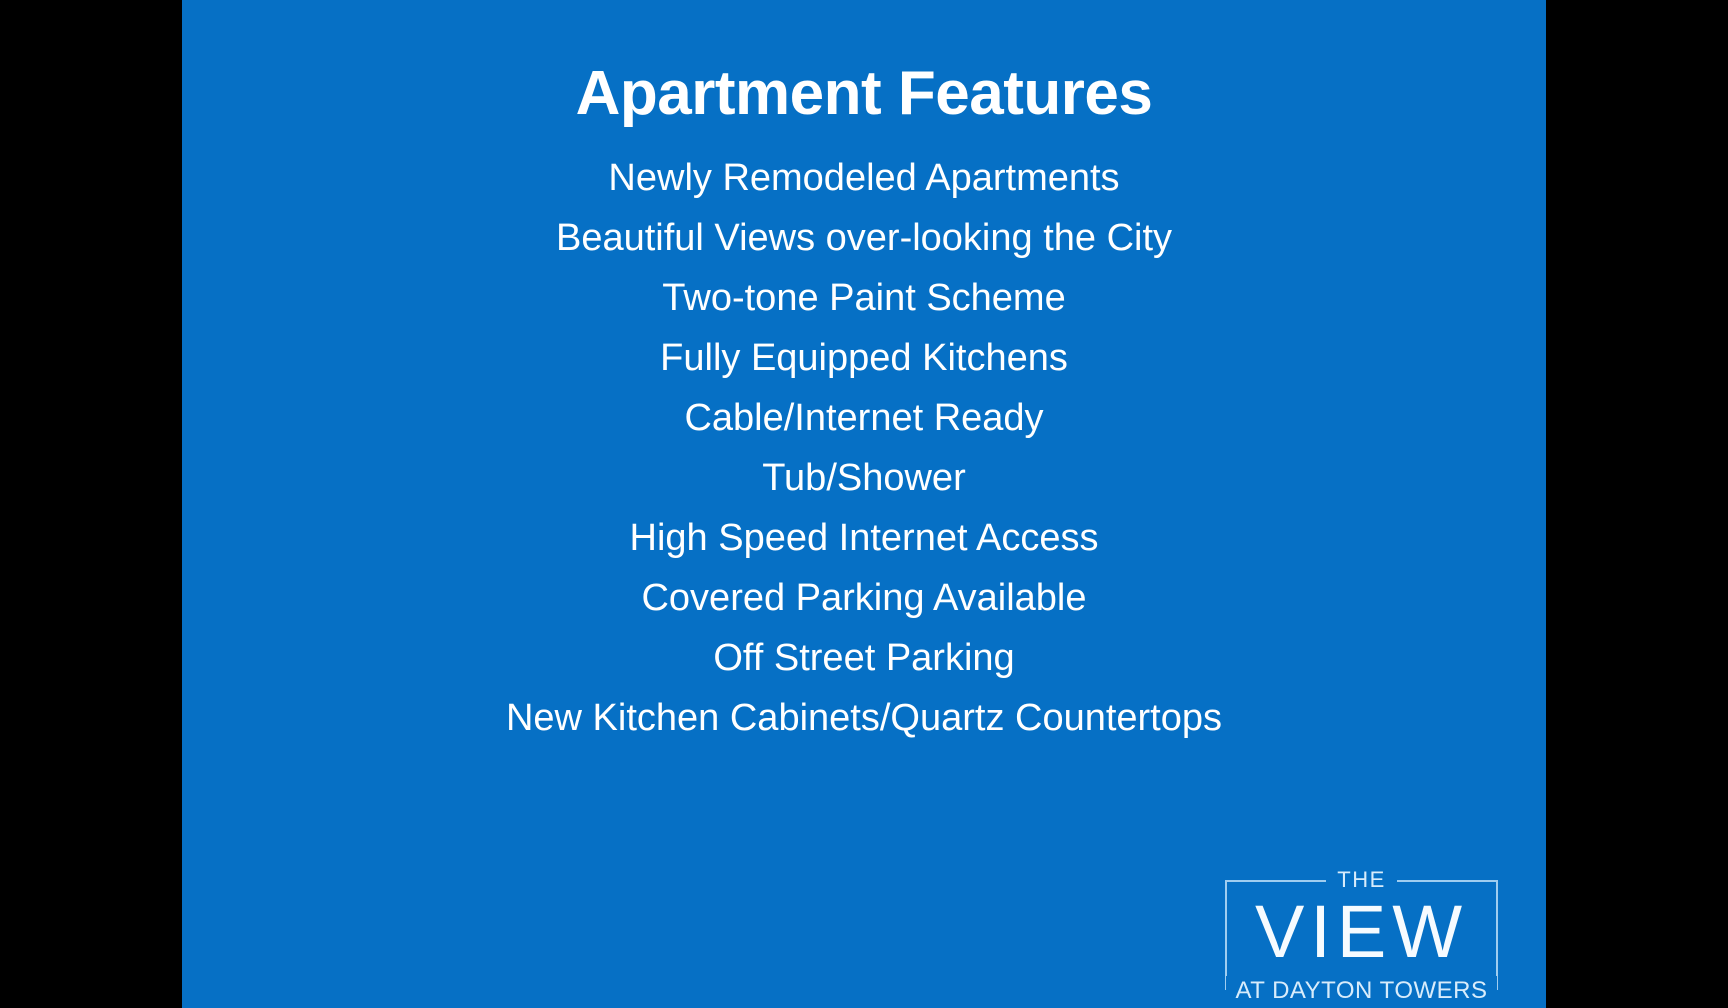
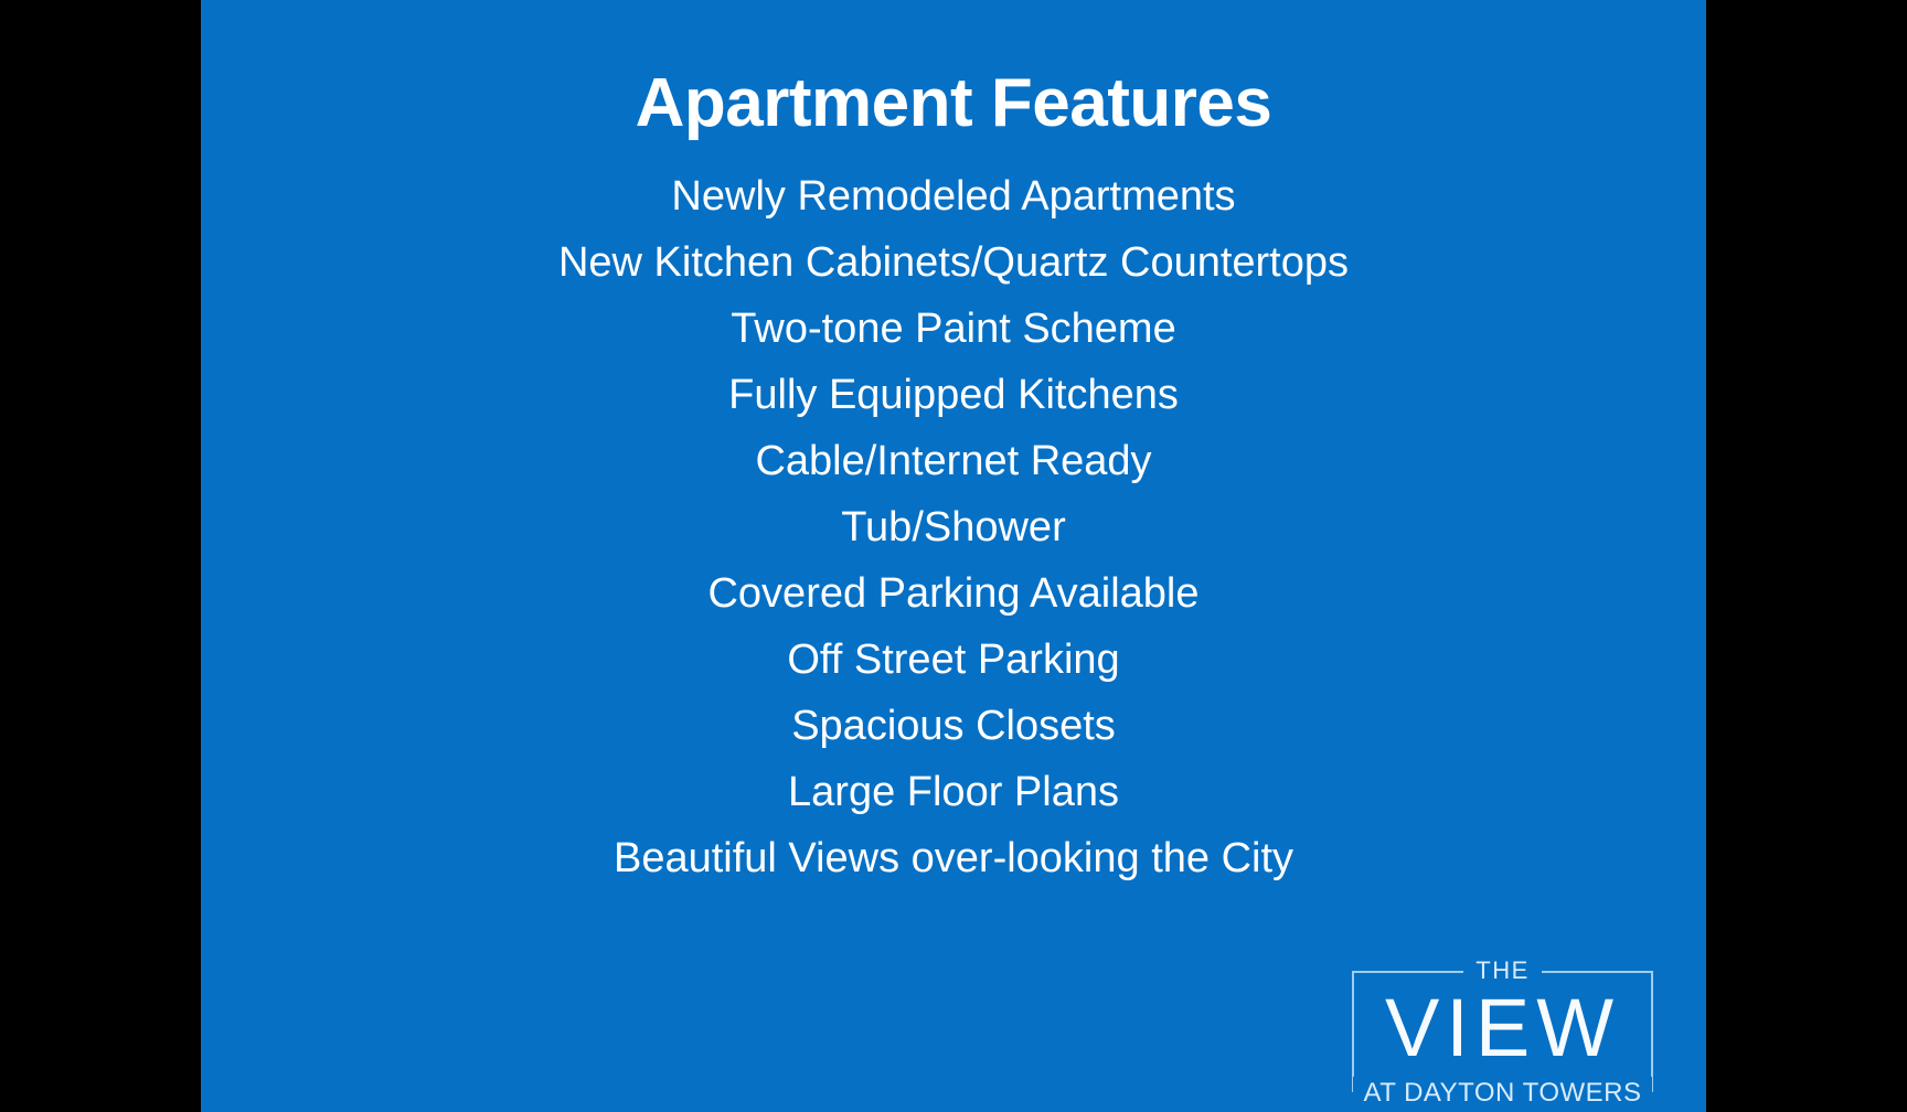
  Apartment Features
  Newly Remodeled Apartments
- Beautiful Views over-looking the City
+ New Kitchen Cabinets/Quartz Countertops
  Two-tone Paint Scheme
  Fully Equipped Kitchens
  Cable/Internet Ready
  Tub/Shower
- High Speed Internet Access
  Covered Parking Available
  Off Street Parking
+ Spacious Closets
+ Large Floor Plans
- New Kitchen Cabinets/Quartz Countertops
+ Beautiful Views over-looking the City
  THE
  VIEW
  AT DAYTON TOWERS
